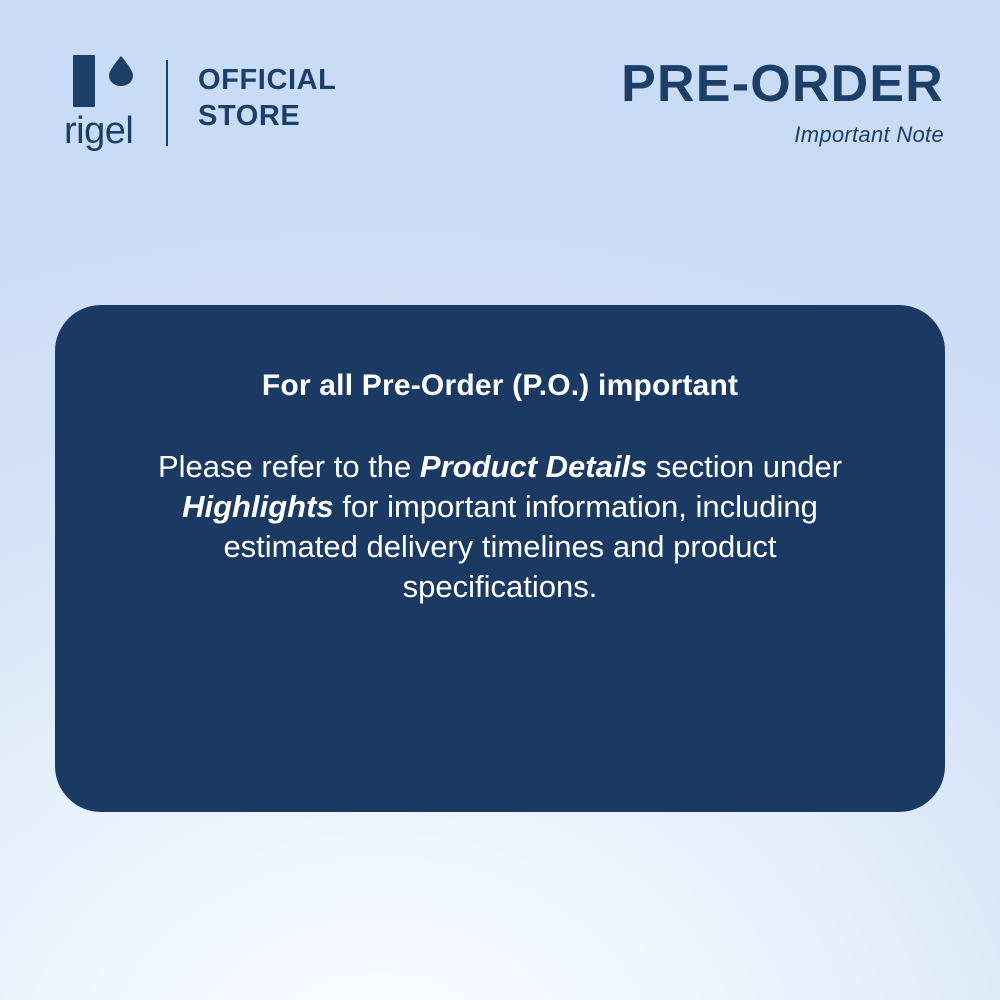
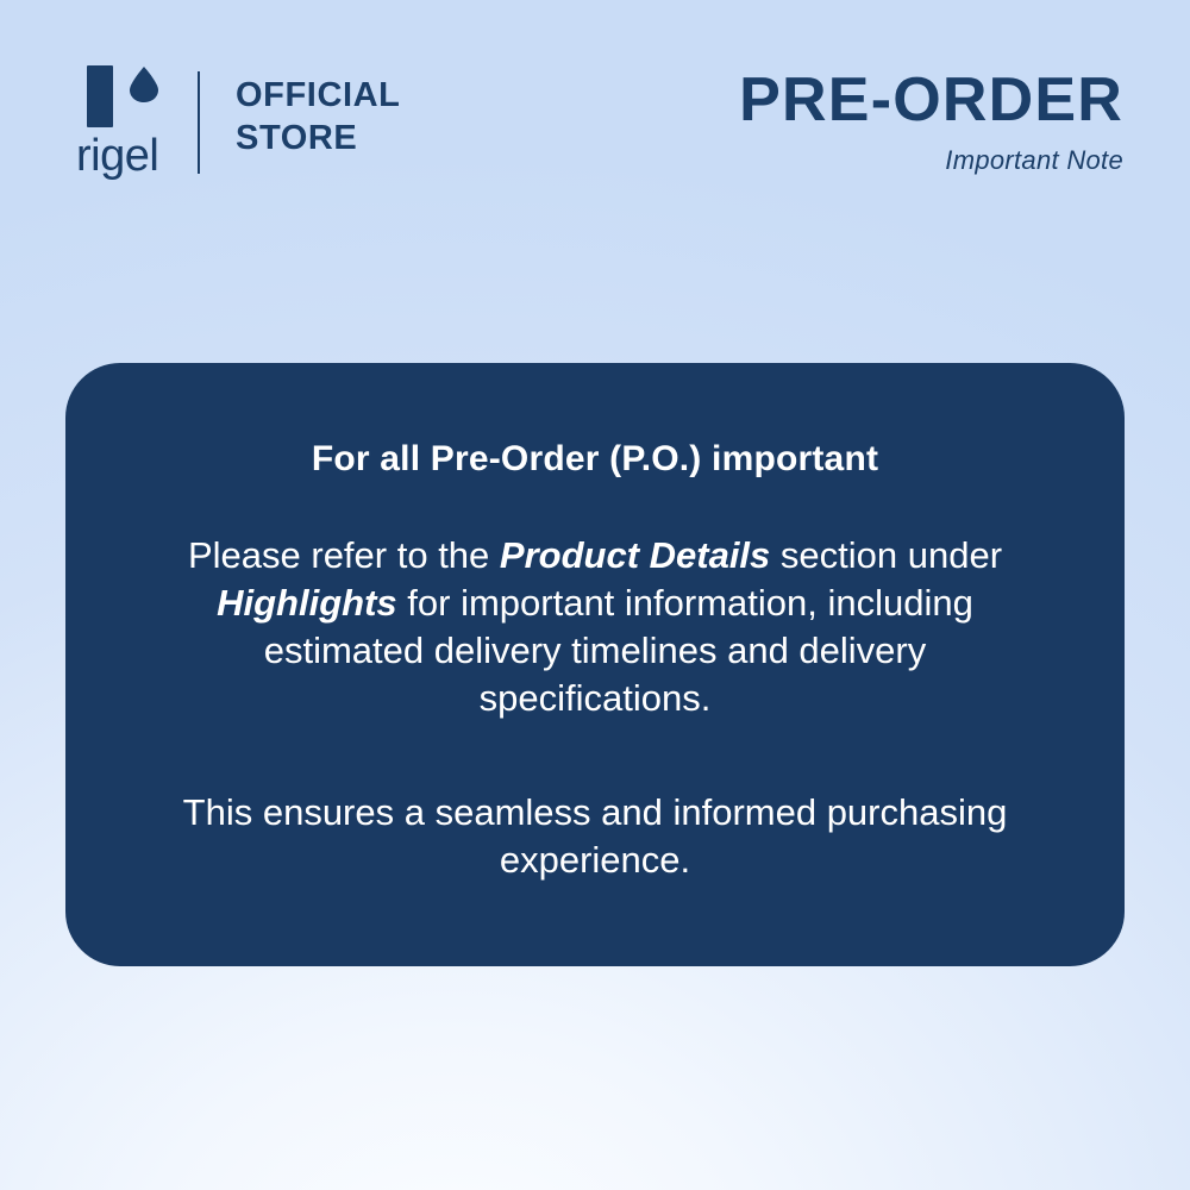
  rigel
  OFFICIAL
  STORE
  PRE-ORDER
  Important Note
  For all Pre-Order (P.O.) important
- Please refer to the Product Details section under Highlights for important information, including estimated delivery timelines and product specifications.
+ Please refer to the Product Details section under Highlights for important information, including estimated delivery timelines and delivery specifications.
+ This ensures a seamless and informed purchasing experience.
